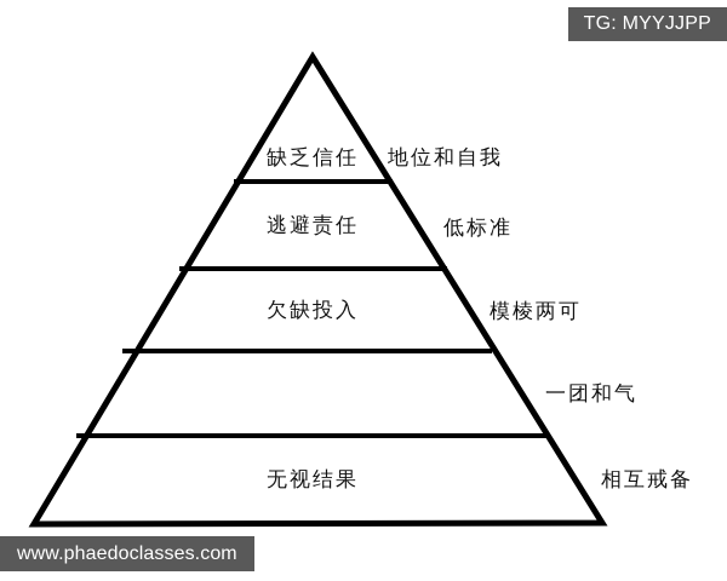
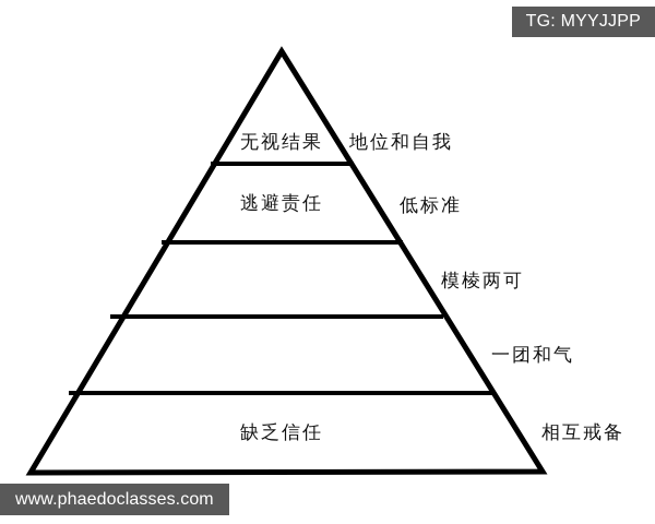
- 缺乏信任
+ 无视结果
  逃避责任
- 欠缺投入
- 无视结果
+ 缺乏信任
  地位和自我
  低标准
  模棱两可
  一团和气
  相互戒备
  TG: MYYJJPP
  www.phaedoclasses.com
